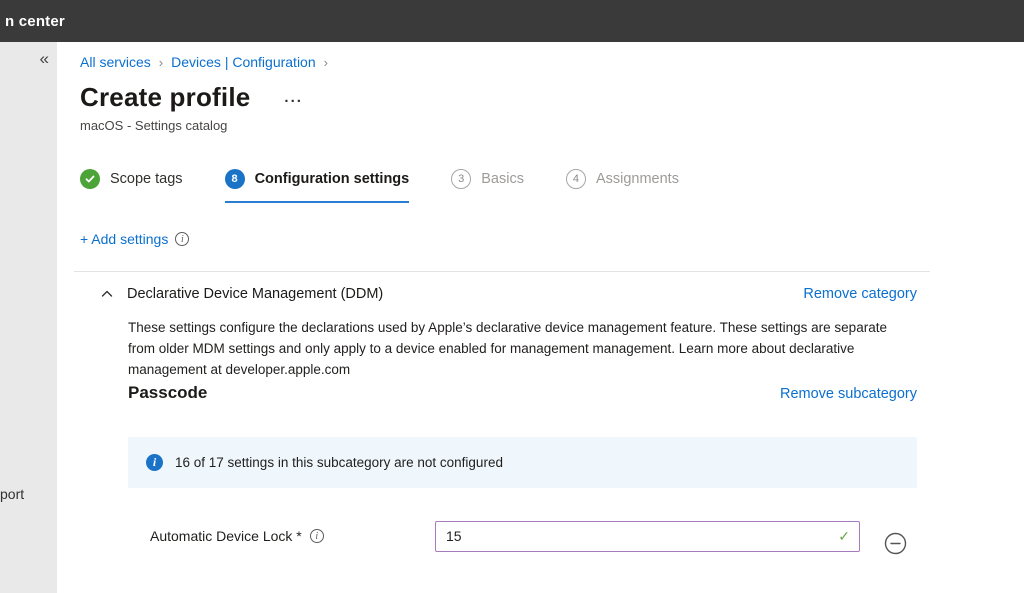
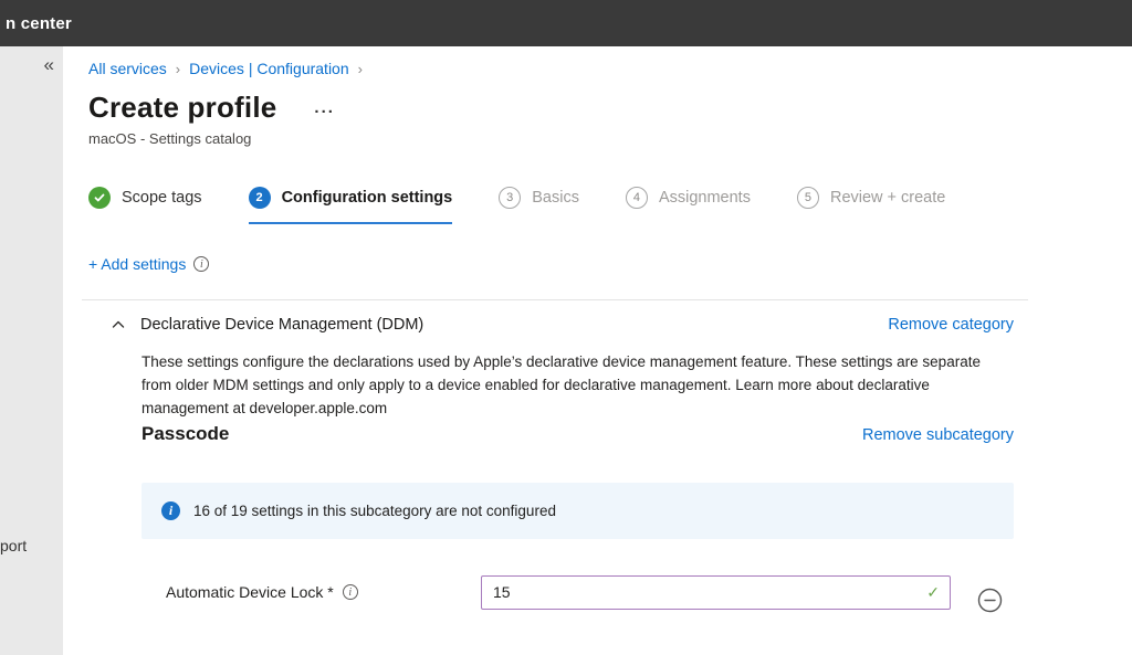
  n center
  «
  port
  All services
  ›
  Devices | Configuration
  ›
  Create profile
  ...
  macOS - Settings catalog
  Scope tags
- 8
+ 2
  Configuration settings
  3
  Basics
  4
  Assignments
+ 5
+ Review + create
  + Add settings
  Declarative Device Management (DDM)
  Remove category
- These settings configure the declarations used by Apple’s declarative device management feature. These settings are separate from older MDM settings and only apply to a device enabled for management management. Learn more about declarative management at developer.apple.com
+ These settings configure the declarations used by Apple’s declarative device management feature. These settings are separate from older MDM settings and only apply to a device enabled for declarative management. Learn more about declarative management at developer.apple.com
  Passcode
  Remove subcategory
- 16 of 17 settings in this subcategory are not configured
+ 16 of 19 settings in this subcategory are not configured
  Automatic Device Lock *
  15
  ✓
